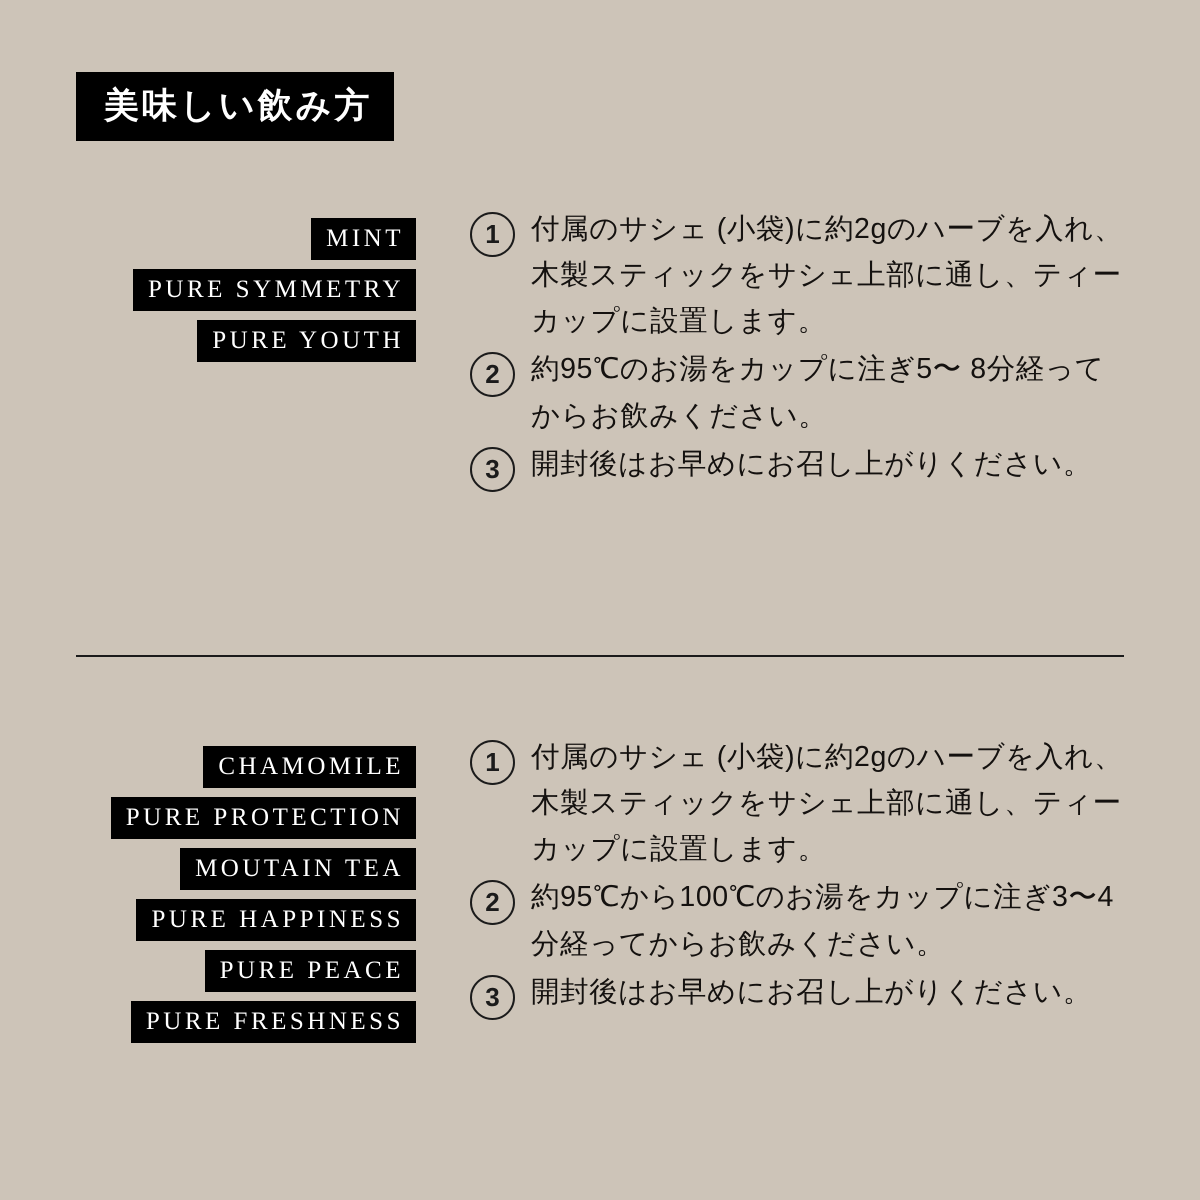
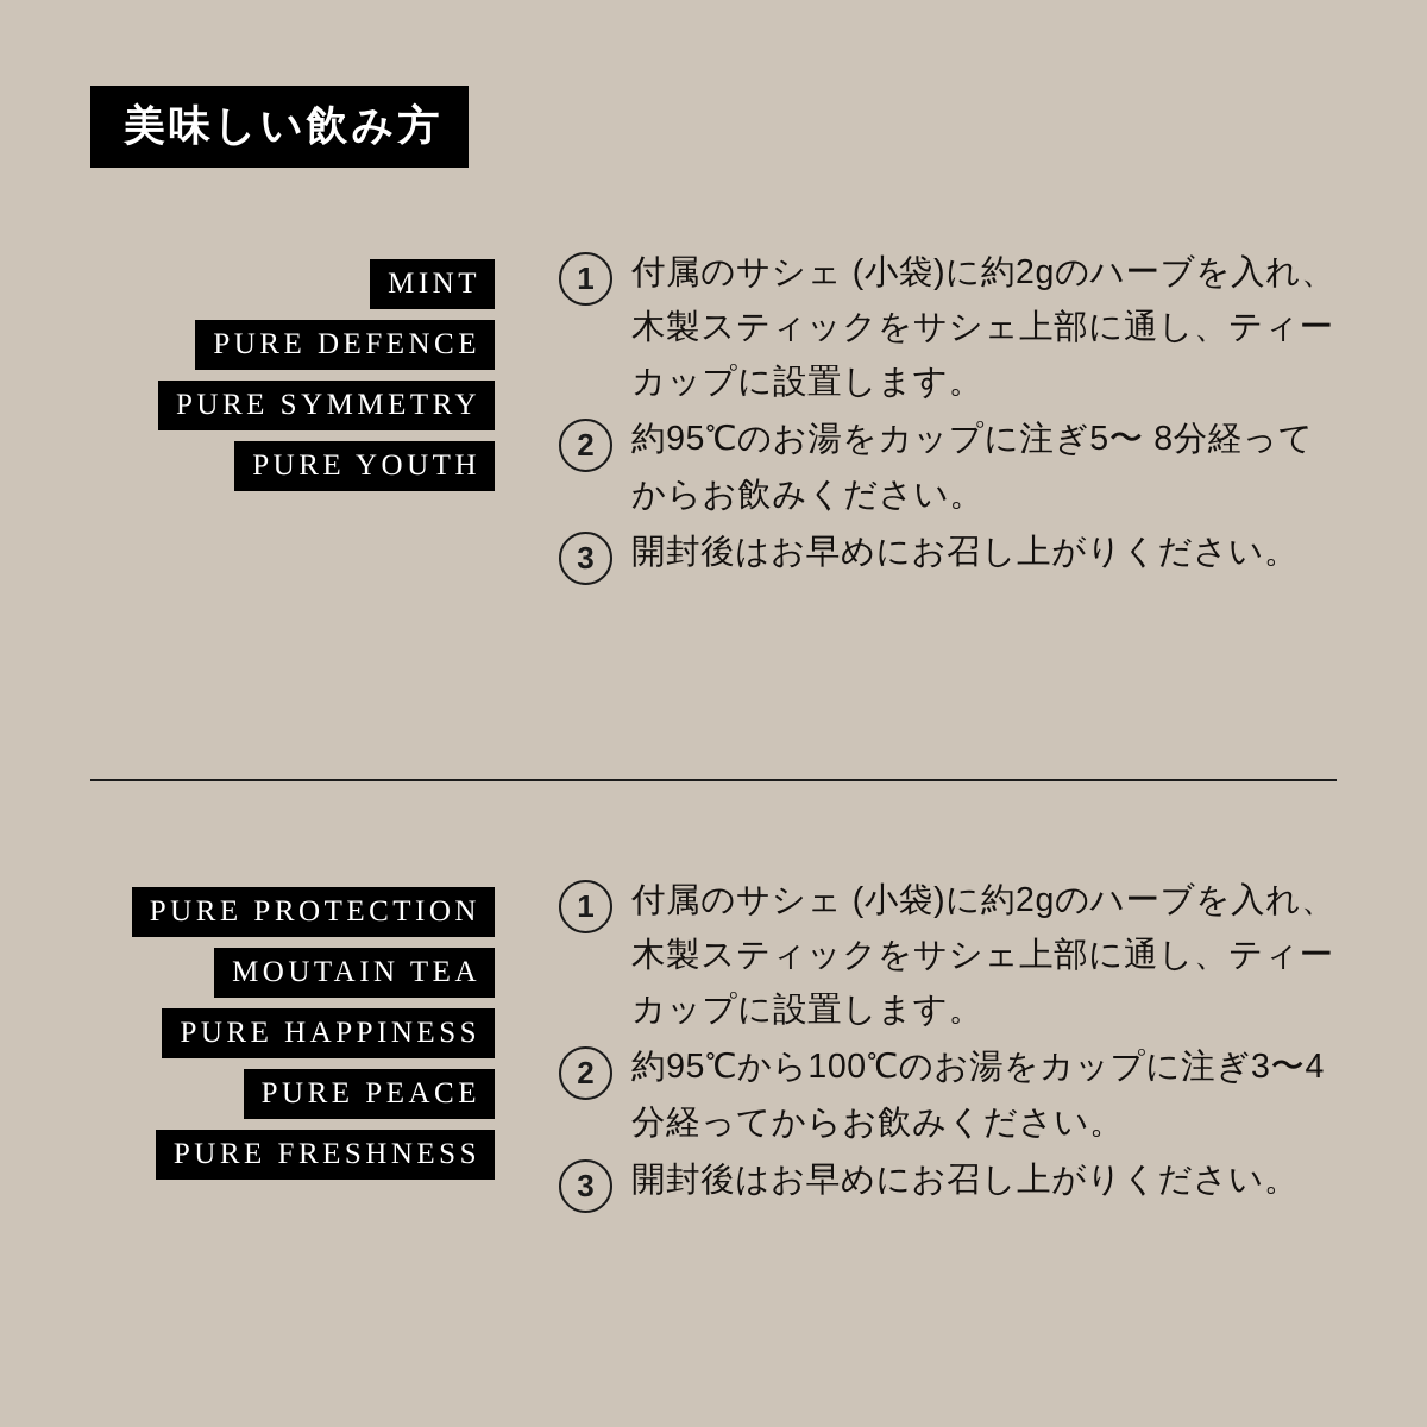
  美味しい飲み方
  MINT
+ PURE DEFENCE
  PURE SYMMETRY
  PURE YOUTH
  1
  付属のサシェ (小袋)に約2gのハーブを入れ、木製スティックをサシェ上部に通し、ティーカップに設置します。
  2
  約95℃のお湯をカップに注ぎ5〜 8分経ってからお飲みください。
  3
  開封後はお早めにお召し上がりください。
- CHAMOMILE
  PURE PROTECTION
  MOUTAIN TEA
  PURE HAPPINESS
  PURE PEACE
  PURE FRESHNESS
  1
  付属のサシェ (小袋)に約2gのハーブを入れ、木製スティックをサシェ上部に通し、ティーカップに設置します。
  2
  約95℃から100℃のお湯をカップに注ぎ3〜4分経ってからお飲みください。
  3
  開封後はお早めにお召し上がりください。
